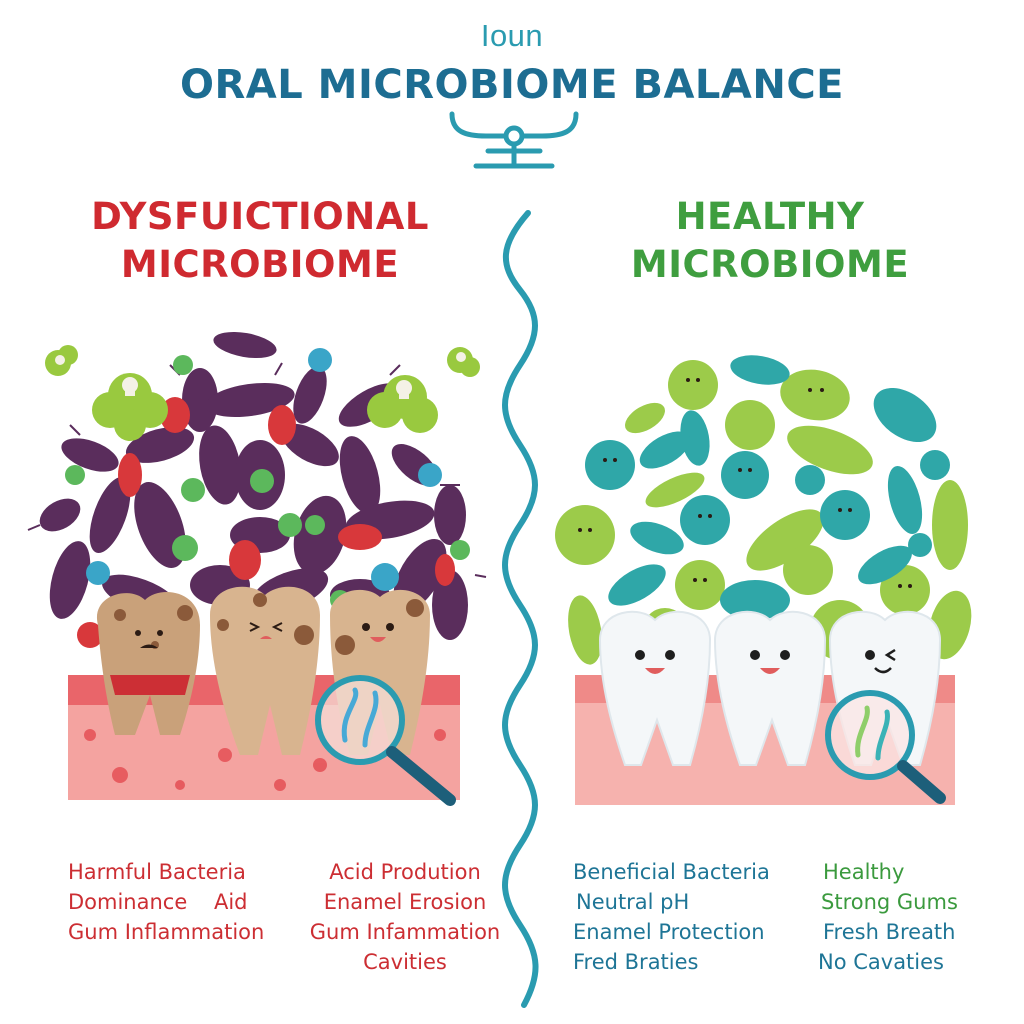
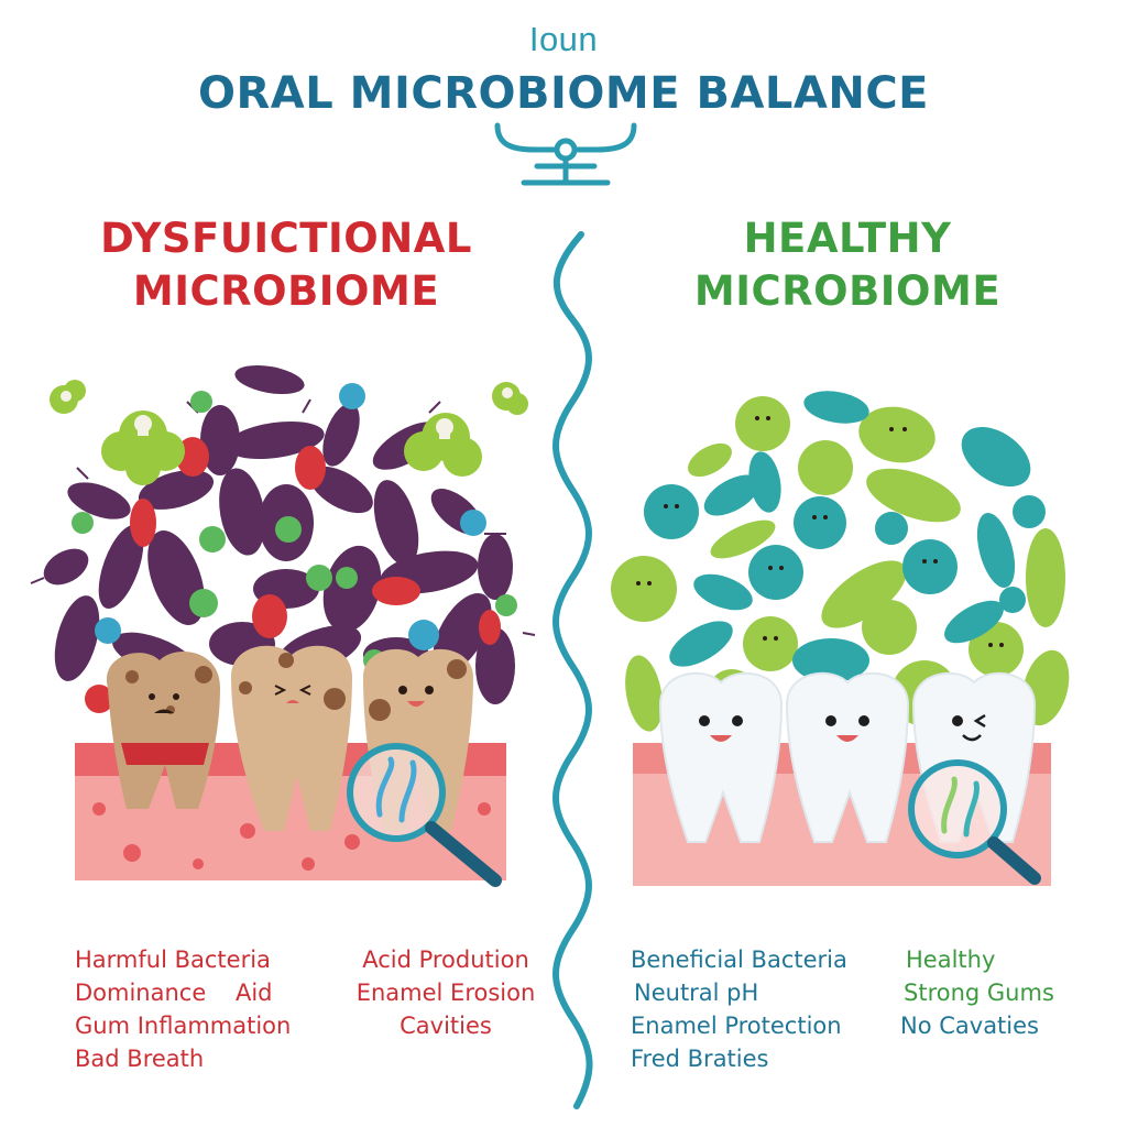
  Ioun
  ORAL MICROBIOME BALANCE
  DYSFUICTIONAL
  MICROBIOME
  HEALTHY
  MICROBIOME
  Harmful Bacteria
  Dominance Aid
  Gum Inflammation
+ Bad Breath
  Acid Prodution
  Enamel Erosion
- Gum Infammation
  Cavities
  Beneficial Bacteria
  Neutral pH
  Enamel Protection
  Fred Braties
  Healthy
  Strong Gums
- Fresh Breath
  No Cavaties
